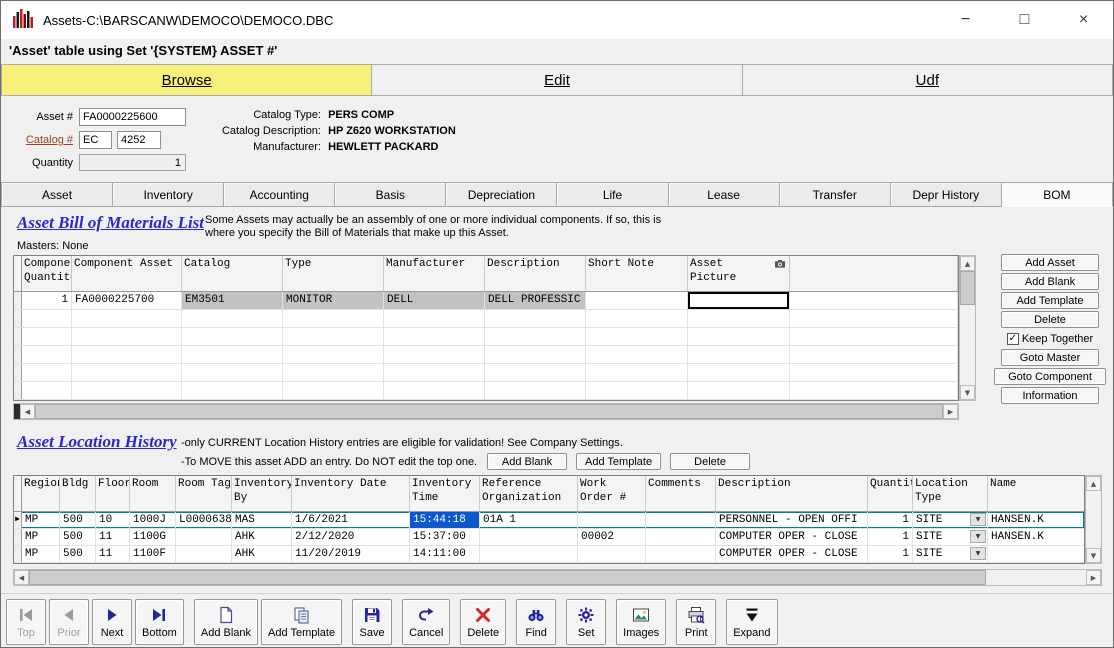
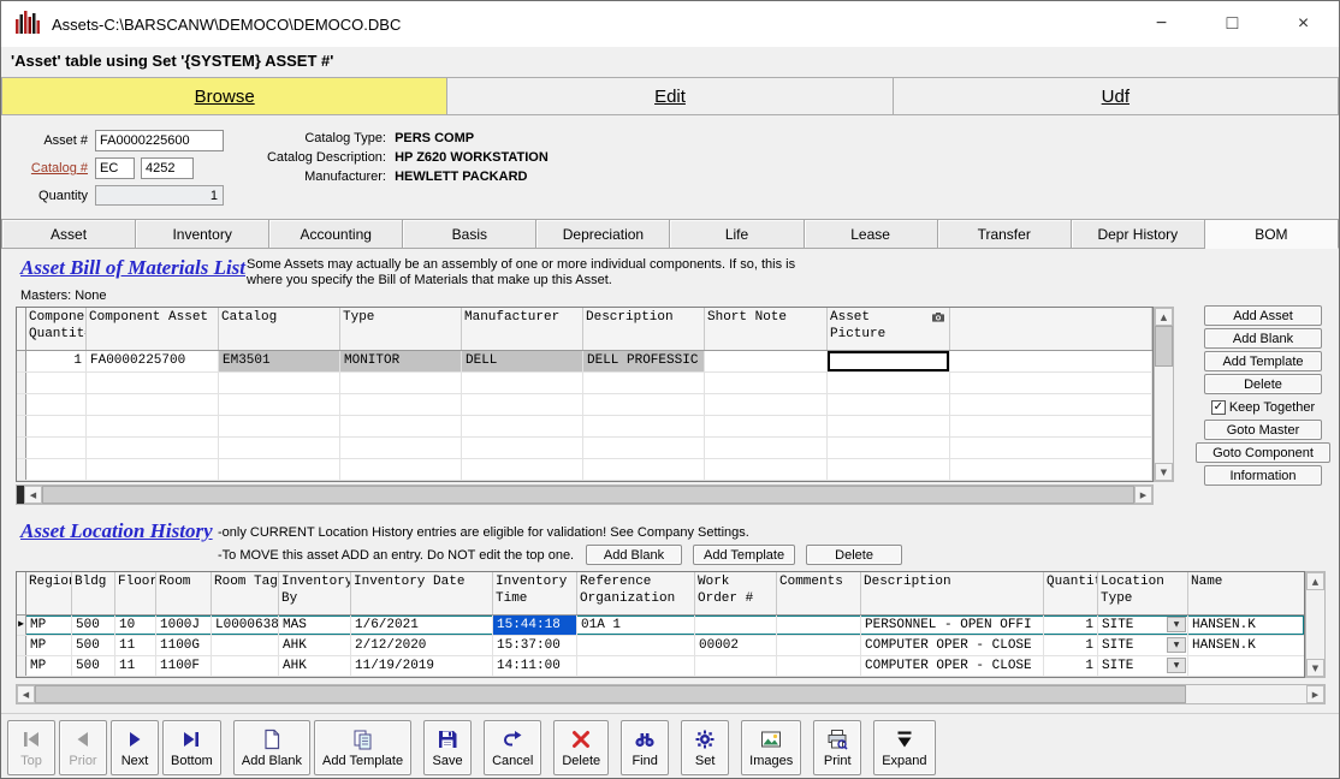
  Assets-C:\BARSCANW\DEMOCO\DEMOCO.DBC
  −
  □
  ×
  'Asset' table using Set '{SYSTEM} ASSET #'
  Browse
  Edit
  Udf
  Asset #
  FA0000225600
  Catalog #
  EC
  4252
  Quantity
  1
  Catalog Type: PERS COMP
  Catalog Description: HP Z620 WORKSTATION
  Manufacturer: HEWLETT PACKARD
  Asset
  Inventory
  Accounting
  Basis
  Depreciation
  Life
  Lease
  Transfer
  Depr History
  BOM
  Asset Bill of Materials List
  Some Assets may actually be an assembly of one or more individual components. If so, this is
  where you specify the Bill of Materials that make up this Asset.
  Masters: None
  Compone
  Quantit
  Component Asset
  Catalog
  Type
  Manufacturer
  Description
  Short Note
  Asset
  Picture
  1
  FA0000225700
  EM3501
  MONITOR
  DELL
  DELL PROFESSIC
  ▲
  ▼
  ◀
  ▶
  Add Asset
  Add Blank
  Add Template
  Delete
  ✓
  Keep Together
  Goto Master
  Goto Component
  Information
  Asset Location History
  -only CURRENT Location History entries are eligible for validation! See Company Settings.
  -To MOVE this asset ADD an entry. Do NOT edit the top one.
  Add Blank
  Add Template
  Delete
  Regio
  Bldg
  Floor
  Room
  Room Tag
  Inventory
  By
  Inventory Date
  Inventory
  Time
  Reference
  Organization
  Work
  Order #
  Comments
  Description
  Quanti
  Location
  Type
  Name
  ▶
  MP
  500
  10
  1000J
  L0000638
  MAS
  1/6/2021
  15:44:18
  01A 1
  PERSONNEL - OPEN OFFI
  1
  SITE
  HANSEN.K
  MP
  500
  11
  1100G
  AHK
  2/12/2020
  15:37:00
  00002
  COMPUTER OPER - CLOSE
  1
  SITE
  HANSEN.K
  MP
  500
  11
  1100F
  AHK
- 11/20/2019
+ 11/19/2019
  14:11:00
  COMPUTER OPER - CLOSE
  1
  SITE
  ▲
  ▼
  ◀
  ▶
  Top
  Prior
  Next
  Bottom
  Add Blank
  Add Template
  Save
  Cancel
  Delete
  Find
  Set
  Images
  Print
  Expand
